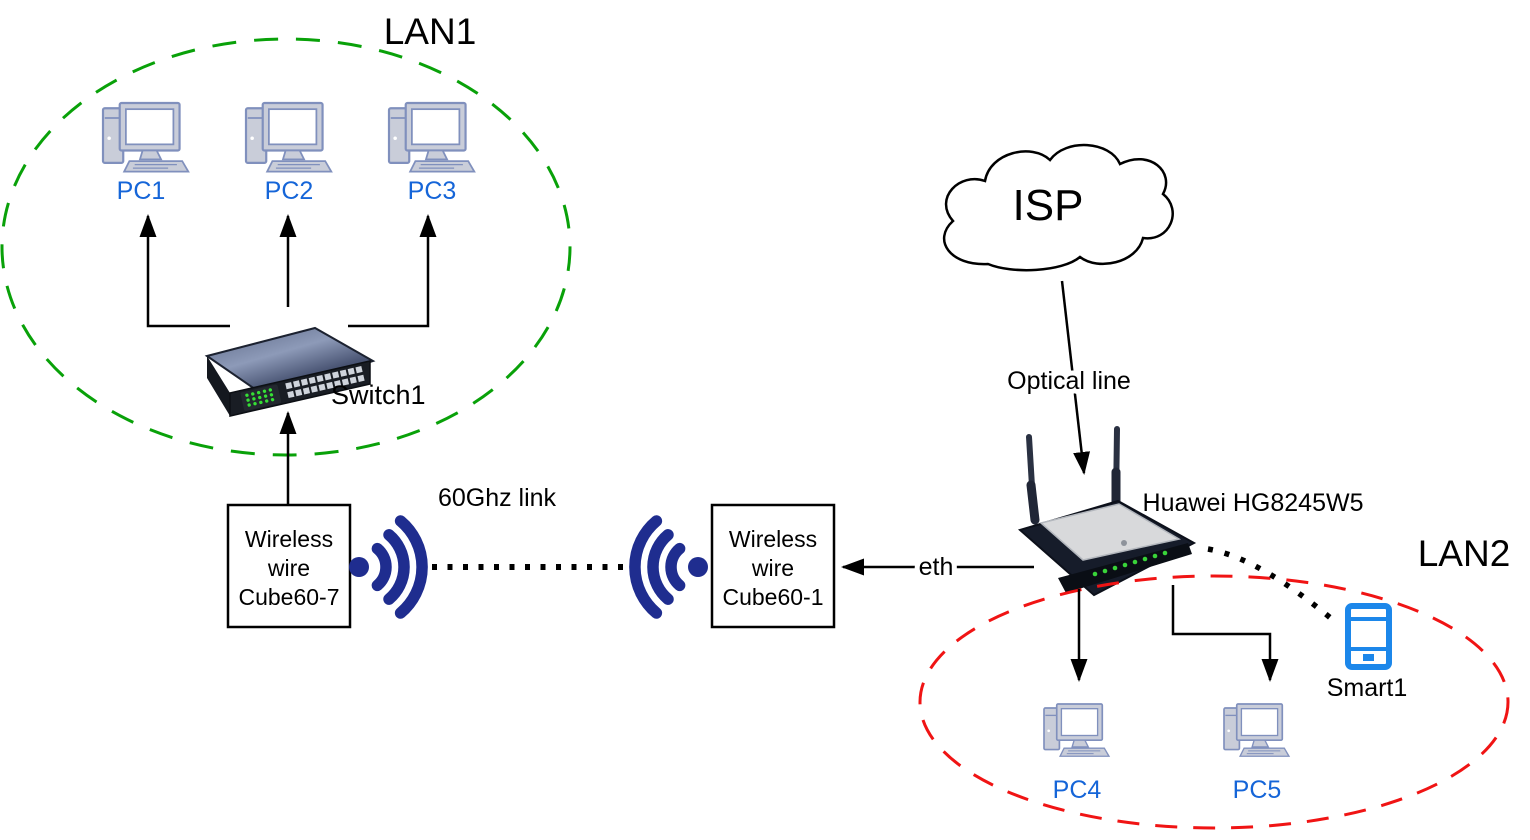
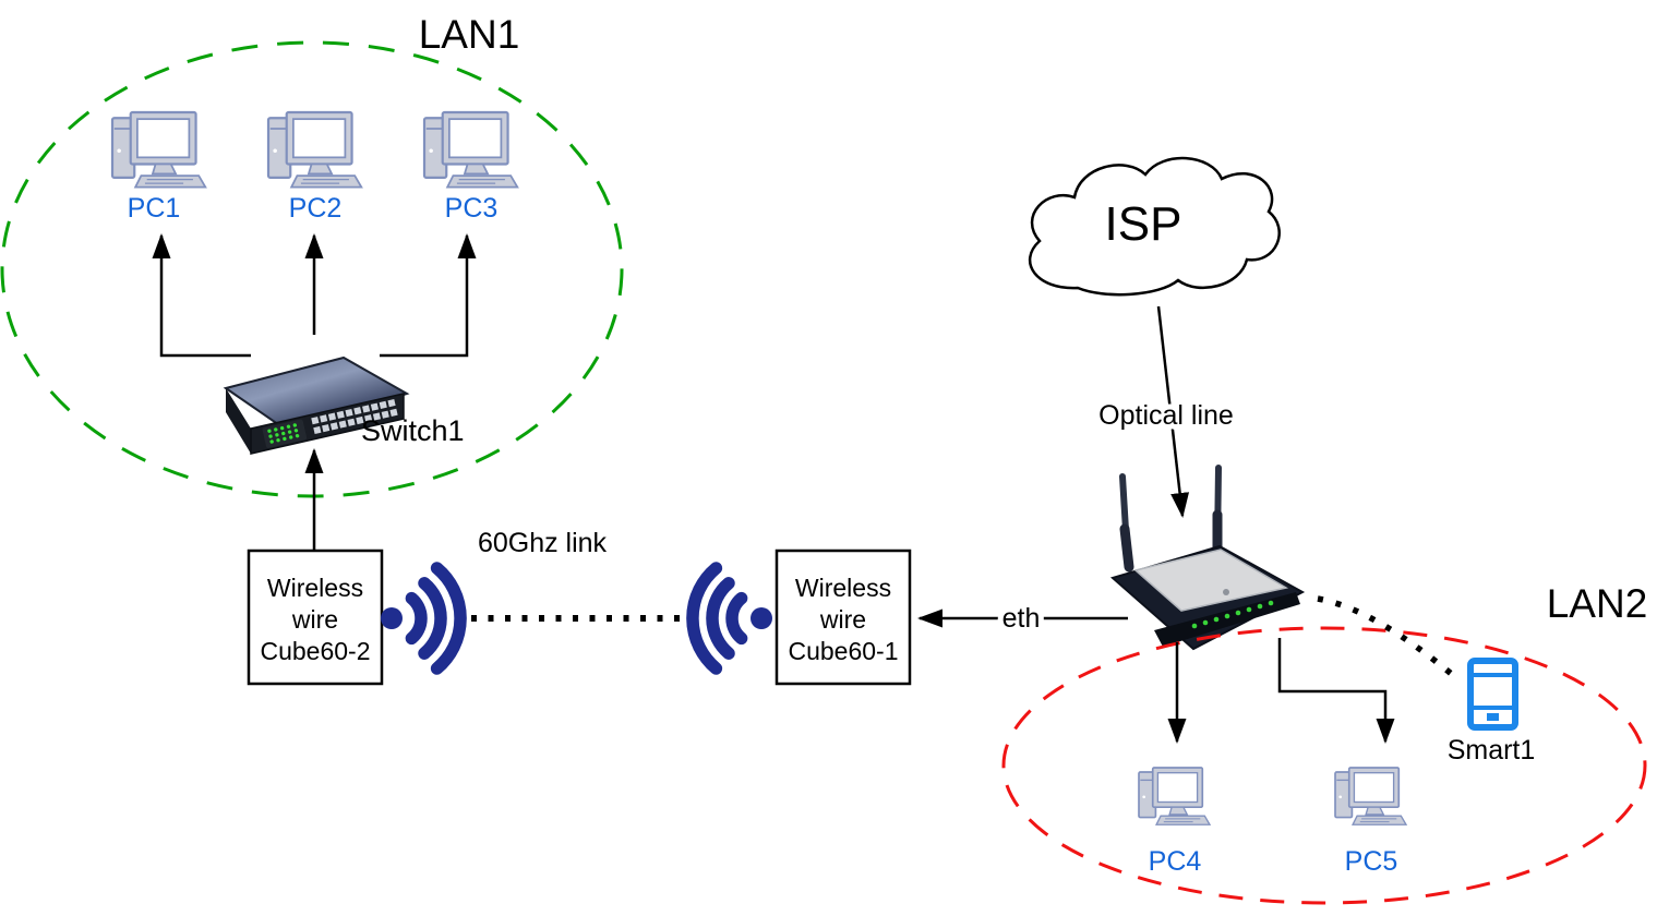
  LAN1
  PC1
  PC2
  PC3
  Switch1
  Wireless
  wire
- Cube60-7
+ Cube60-2
  60Ghz link
  Wireless
  wire
  Cube60-1
  eth
  ISP
  Optical line
- Huawei HG8245W5
  LAN2
  PC4
  PC5
  Smart1
